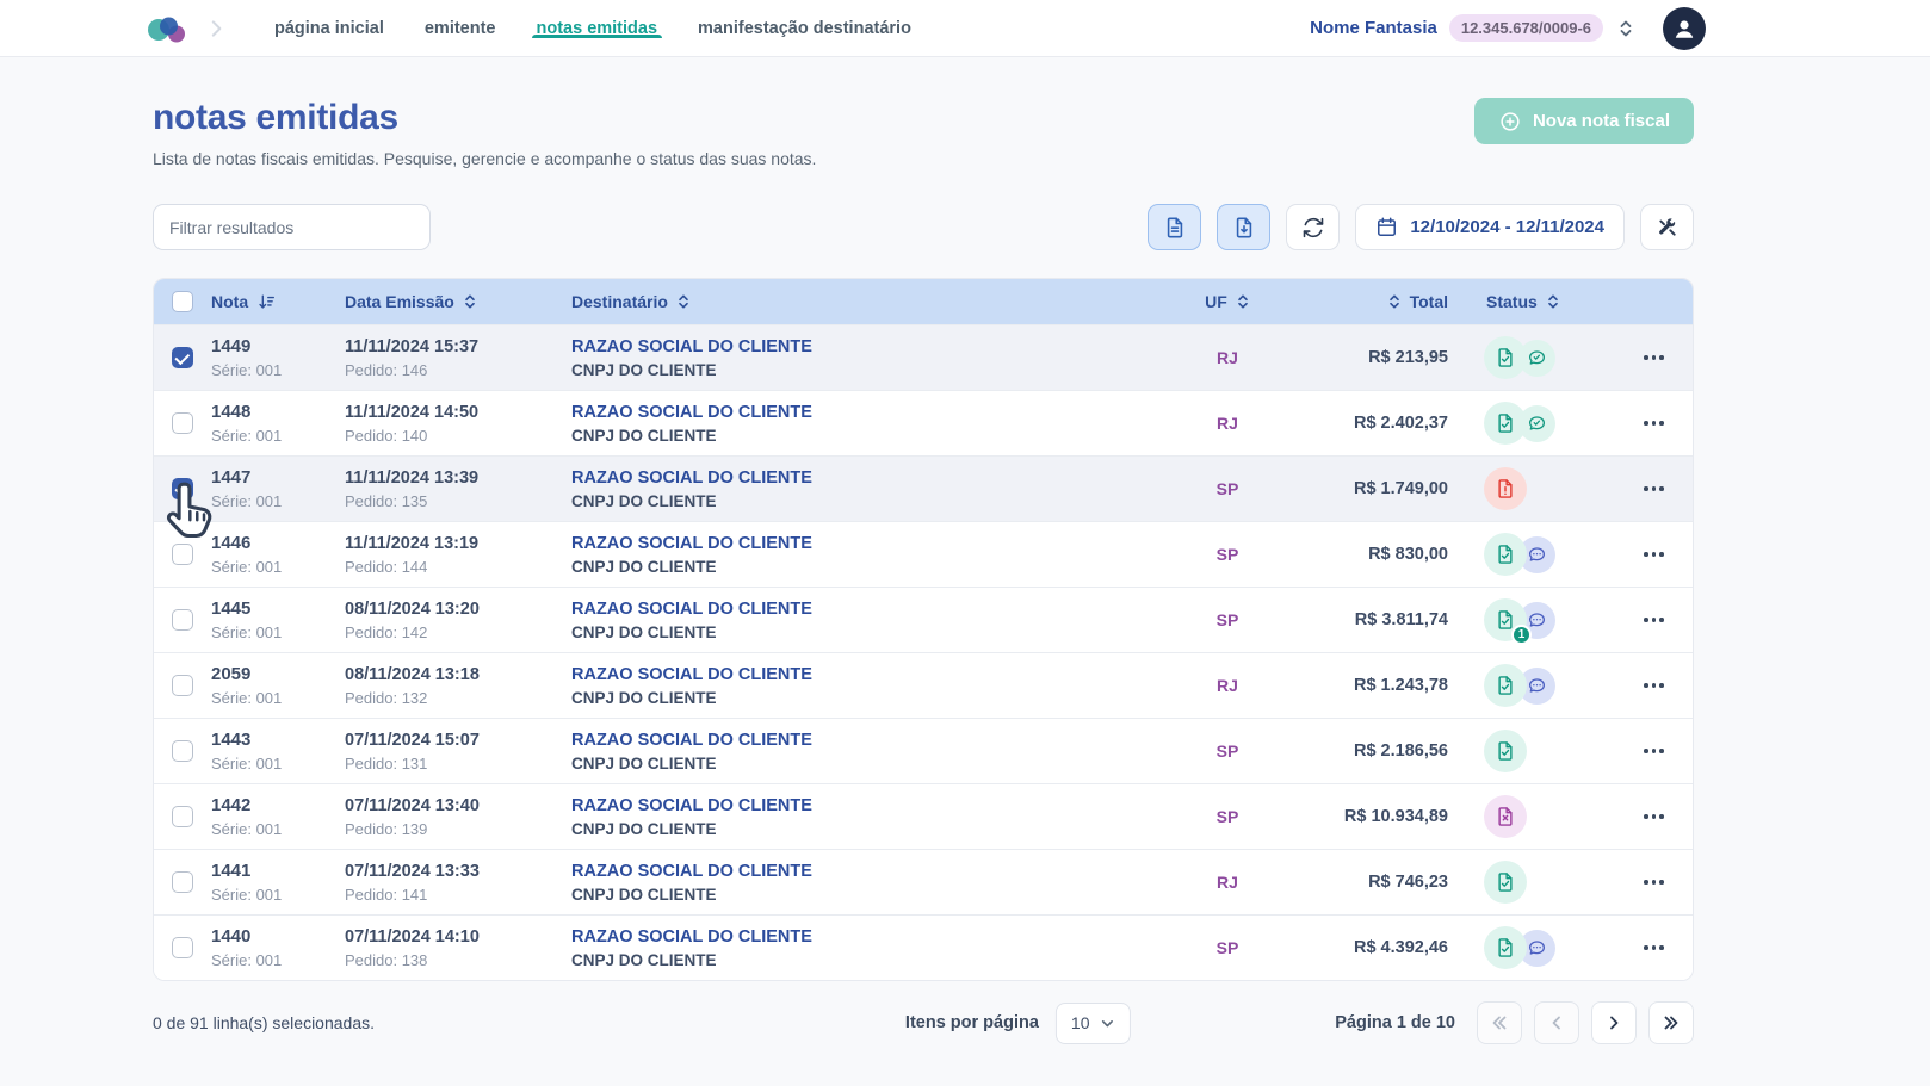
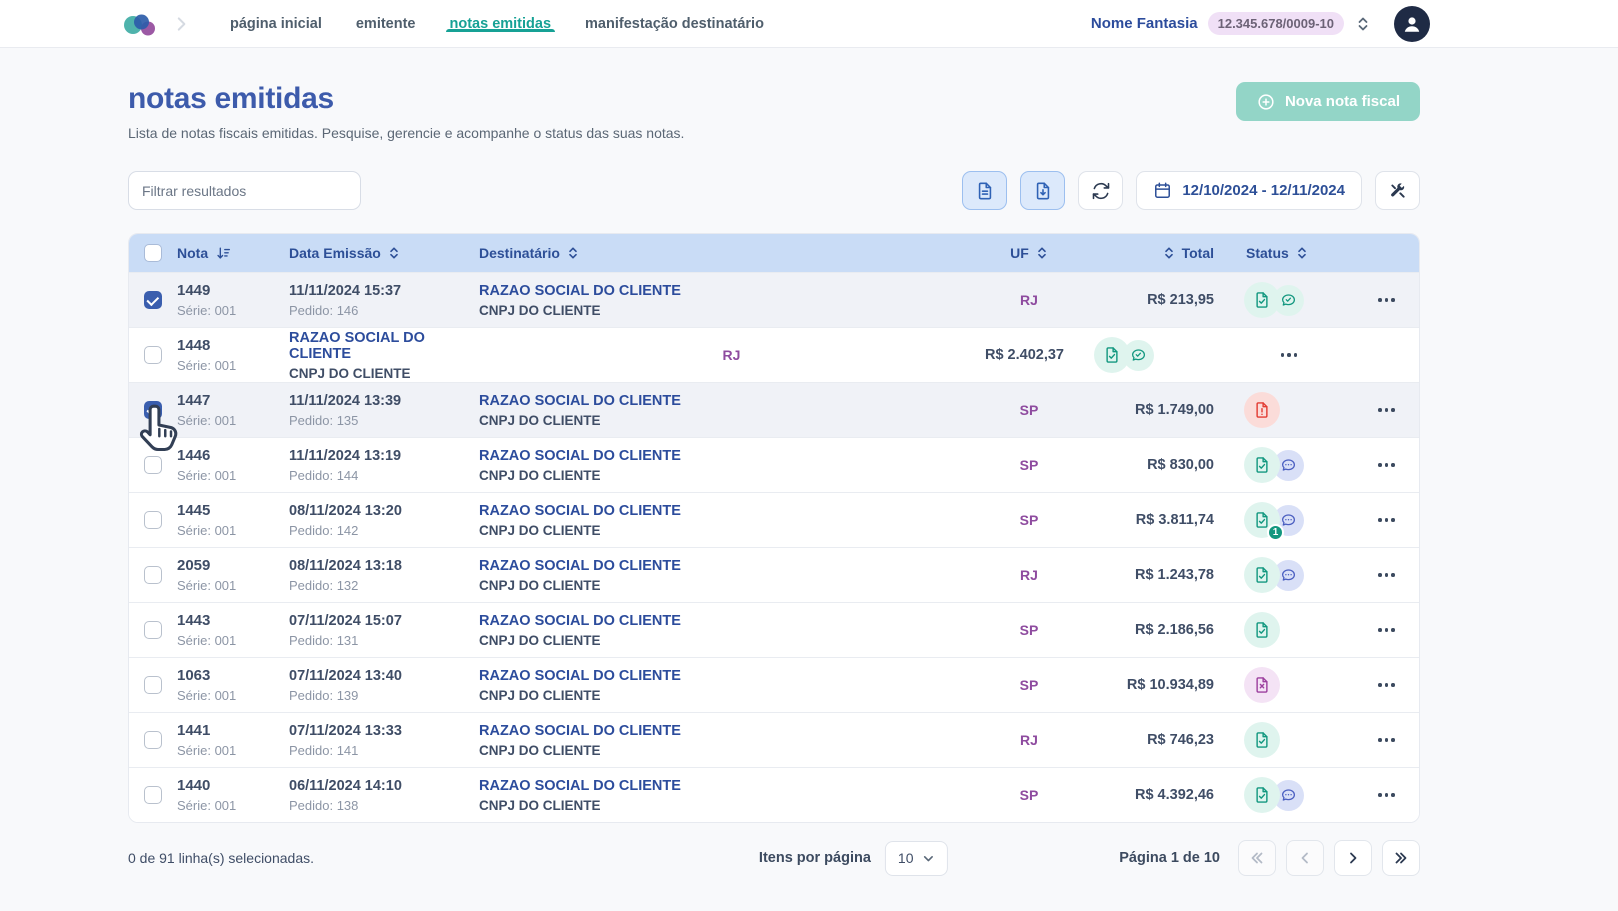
  página inicial
  emitente
  notas emitidas
  manifestação destinatário
  Nome Fantasia
- 12.345.678/0009-6
+ 12.345.678/0009-10
  notas emitidas
  Lista de notas fiscais emitidas. Pesquise, gerencie e acompanhe o status das suas notas.
  Nova nota fiscal
  Filtrar resultados
  12/10/2024 - 12/11/2024
  Nota
  Data Emissão
  Destinatário
  UF
  Total
  Status
  1449
  Série: 001
  11/11/2024 15:37
  Pedido: 146
  RAZAO SOCIAL DO CLIENTE
  CNPJ DO CLIENTE
  RJ
  R$ 213,95
  1448
  Série: 001
- 11/11/2024 14:50
- Pedido: 140
  RAZAO SOCIAL DO CLIENTE
  CNPJ DO CLIENTE
  RJ
  R$ 2.402,37
  1447
  Série: 001
  11/11/2024 13:39
  Pedido: 135
  RAZAO SOCIAL DO CLIENTE
  CNPJ DO CLIENTE
  SP
  R$ 1.749,00
  1446
  Série: 001
  11/11/2024 13:19
  Pedido: 144
  RAZAO SOCIAL DO CLIENTE
  CNPJ DO CLIENTE
  SP
  R$ 830,00
  1445
  Série: 001
  08/11/2024 13:20
  Pedido: 142
  RAZAO SOCIAL DO CLIENTE
  CNPJ DO CLIENTE
  SP
  R$ 3.811,74
  1
  2059
  Série: 001
  08/11/2024 13:18
  Pedido: 132
  RAZAO SOCIAL DO CLIENTE
  CNPJ DO CLIENTE
  RJ
  R$ 1.243,78
  1443
  Série: 001
  07/11/2024 15:07
  Pedido: 131
  RAZAO SOCIAL DO CLIENTE
  CNPJ DO CLIENTE
  SP
  R$ 2.186,56
- 1442
+ 1063
  Série: 001
  07/11/2024 13:40
  Pedido: 139
  RAZAO SOCIAL DO CLIENTE
  CNPJ DO CLIENTE
  SP
  R$ 10.934,89
  1441
  Série: 001
  07/11/2024 13:33
  Pedido: 141
  RAZAO SOCIAL DO CLIENTE
  CNPJ DO CLIENTE
  RJ
  R$ 746,23
  1440
  Série: 001
- 07/11/2024 14:10
+ 06/11/2024 14:10
  Pedido: 138
  RAZAO SOCIAL DO CLIENTE
  CNPJ DO CLIENTE
  SP
  R$ 4.392,46
  0 de 91 linha(s) selecionadas.
  Itens por página
  10
  Página 1 de 10
